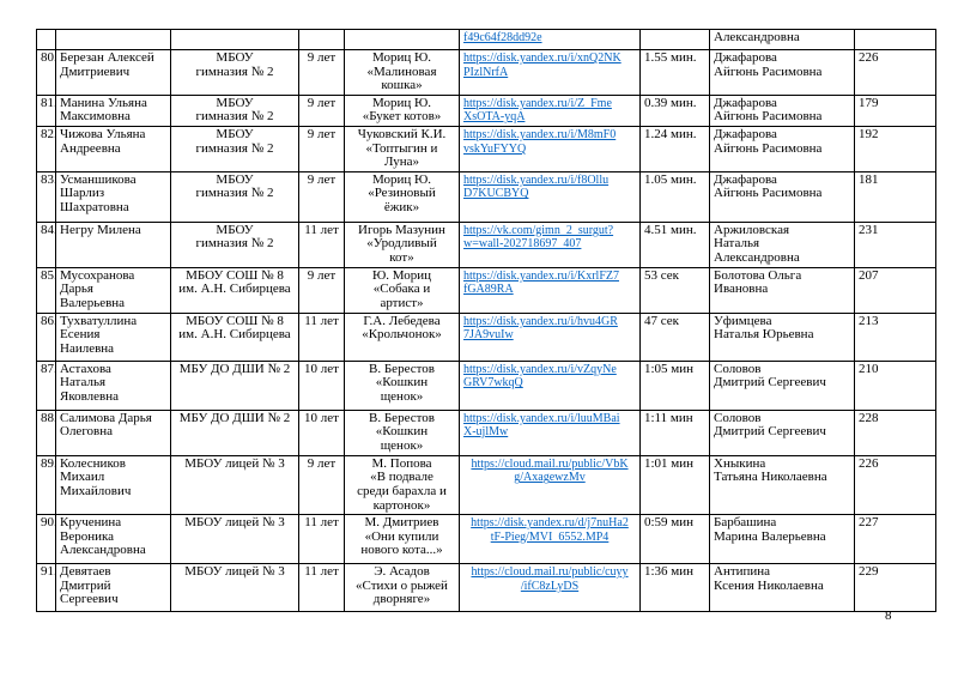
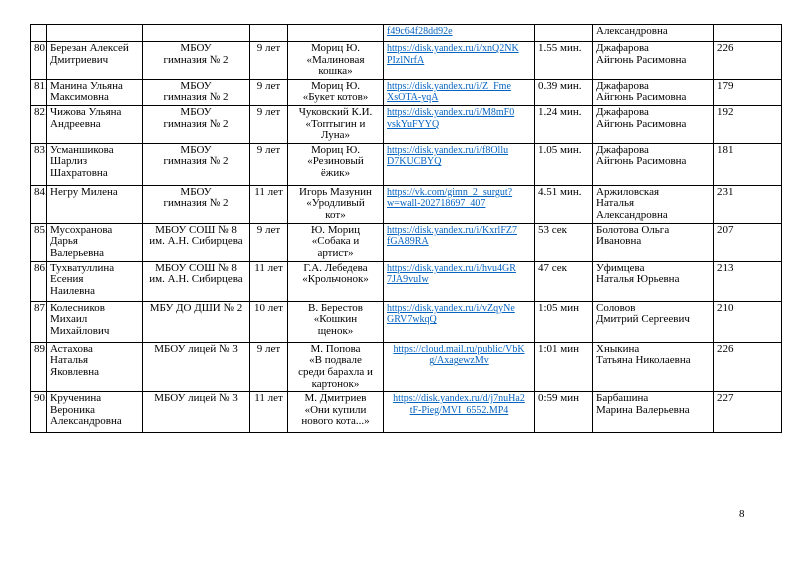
  					f49c64f28dd92e		Александровна
  80.	Березан Алексей Дмитриевич	МБОУ гимназия № 2	9 лет	Мориц Ю. «Малиновая кошка»	https://disk.yandex.ru/i/xnQ2NK PIzlNrfA	1.55 мин.	Джафарова Айгюнь Расимовна	226
  81.	Манина Ульяна Максимовна	МБОУ гимназия № 2	9 лет	Мориц Ю. «Букет котов»	https://disk.yandex.ru/i/Z_Fme XsOTA-yqA	0.39 мин.	Джафарова Айгюнь Расимовна	179
  82.	Чижова Ульяна Андреевна	МБОУ гимназия № 2	9 лет	Чуковский К.И. «Топтыгин и Луна»	https://disk.yandex.ru/i/M8mF0 vskYuFYYQ	1.24 мин.	Джафарова Айгюнь Расимовна	192
  83.	Усманшикова Шарлиз Шахратовна	МБОУ гимназия № 2	9 лет	Мориц Ю. «Резиновый ёжик»	https://disk.yandex.ru/i/f8Ollu D7KUCBYQ	1.05 мин.	Джафарова Айгюнь Расимовна	181
  84.	Негру Милена	МБОУ гимназия № 2	11 лет	Игорь Мазунин «Уродливый кот»	https://vk.com/gimn_2_surgut? w=wall-202718697_407	4.51 мин.	Аржиловская Наталья Александровна	231
  85.	Мусохранова Дарья Валерьевна	МБОУ СОШ № 8 им. А.Н. Сибирцева	9 лет	Ю. Мориц «Собака и артист»	https://disk.yandex.ru/i/KxrlFZ7 fGA89RA	53 сек	Болотова Ольга Ивановна	207
  86.	Тухватуллина Есения Наилевна	МБОУ СОШ № 8 им. А.Н. Сибирцева	11 лет	Г.А. Лебедева «Крольчонок»	https://disk.yandex.ru/i/hvu4GR 7JA9vuIw	47 сек	Уфимцева Наталья Юрьевна	213
- 87.	Астахова Наталья Яковлевна	МБУ ДО ДШИ № 2	10 лет	В. Берестов «Кошкин щенок»	https://disk.yandex.ru/i/vZqyNe GRV7wkqQ	1:05 мин	Соловов Дмитрий Сергеевич	210
+ 87.	Колесников Михаил Михайлович	МБУ ДО ДШИ № 2	10 лет	В. Берестов «Кошкин щенок»	https://disk.yandex.ru/i/vZqyNe GRV7wkqQ	1:05 мин	Соловов Дмитрий Сергеевич	210
- 88.	Салимова Дарья Олеговна	МБУ ДО ДШИ № 2	10 лет	В. Берестов «Кошкин щенок»	https://disk.yandex.ru/i/luuMBai X-ujlMw	1:11 мин	Соловов Дмитрий Сергеевич	228
- 89.	Колесников Михаил Михайлович	МБОУ лицей № 3	9 лет	М. Попова «В подвале среди барахла и картонок»	https://cloud.mail.ru/public/VbK g/AxagewzMv	1:01 мин	Хныкина Татьяна Николаевна	226
+ 89.	Астахова Наталья Яковлевна	МБОУ лицей № 3	9 лет	М. Попова «В подвале среди барахла и картонок»	https://cloud.mail.ru/public/VbK g/AxagewzMv	1:01 мин	Хныкина Татьяна Николаевна	226
  90.	Крученина Вероника Александровна	МБОУ лицей № 3	11 лет	М. Дмитриев «Они купили нового кота...»	https://disk.yandex.ru/d/j7nuHa2 tF-Pieg/MVI_6552.MP4	0:59 мин	Барбашина Марина Валерьевна	227
- 91.	Девятаев Дмитрий Сергеевич	МБОУ лицей № 3	11 лет	Э. Асадов «Стихи о рыжей дворняге»	https://cloud.mail.ru/public/cuyy /ifC8zLyDS	1:36 мин	Антипина Ксения Николаевна	229
  8
